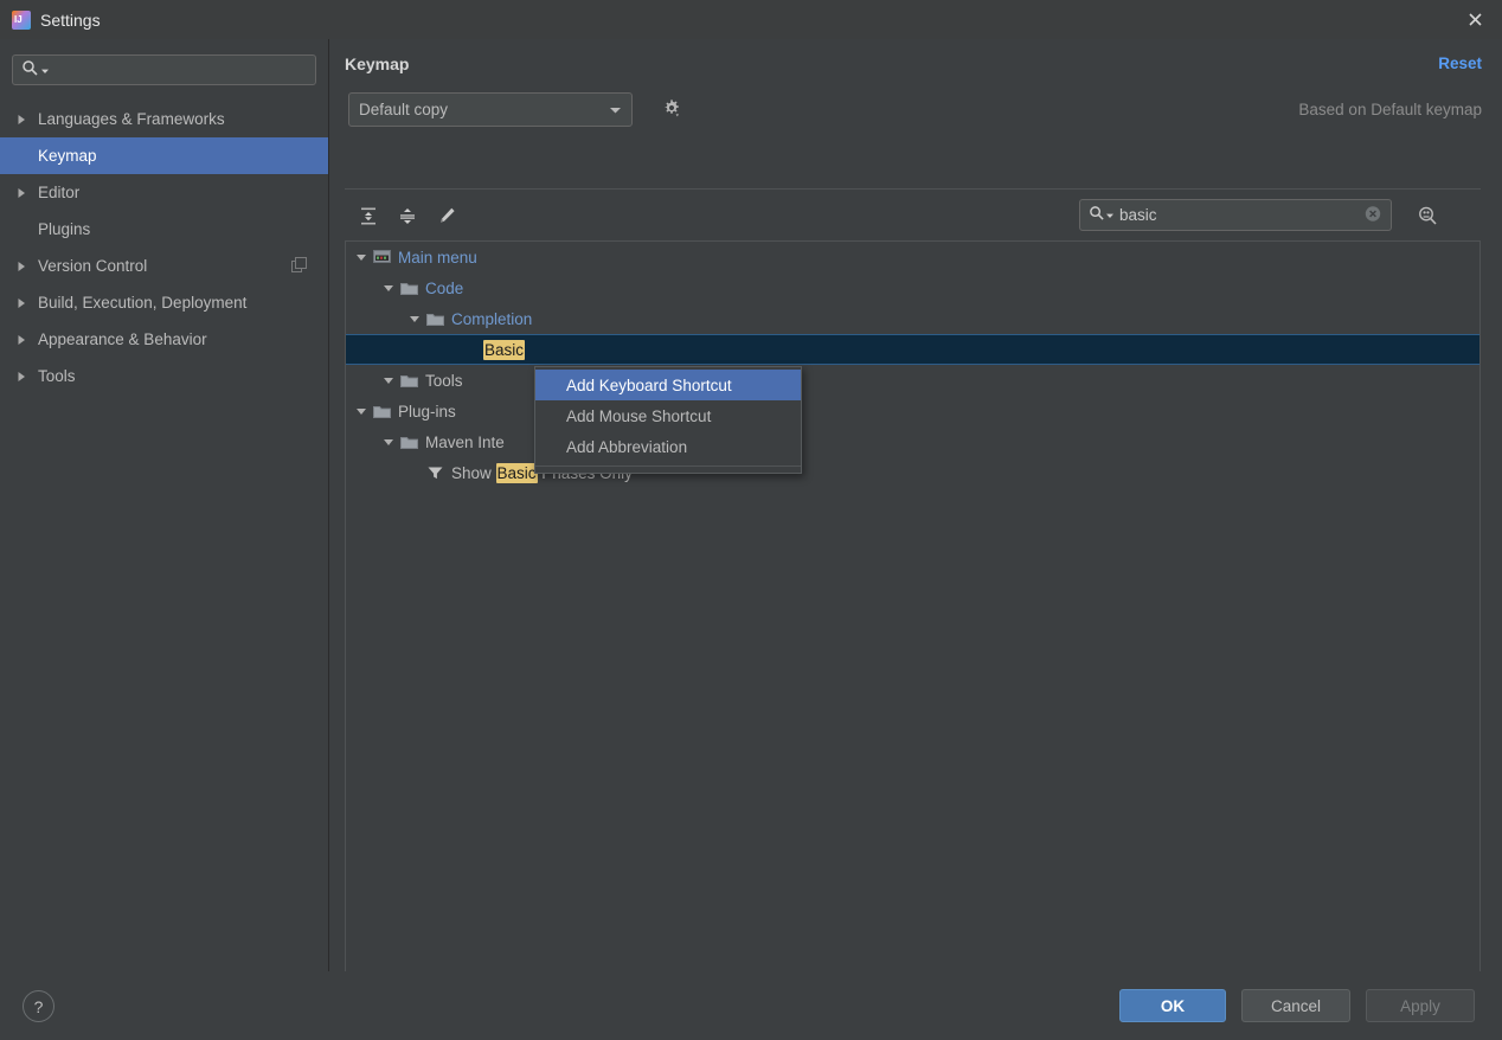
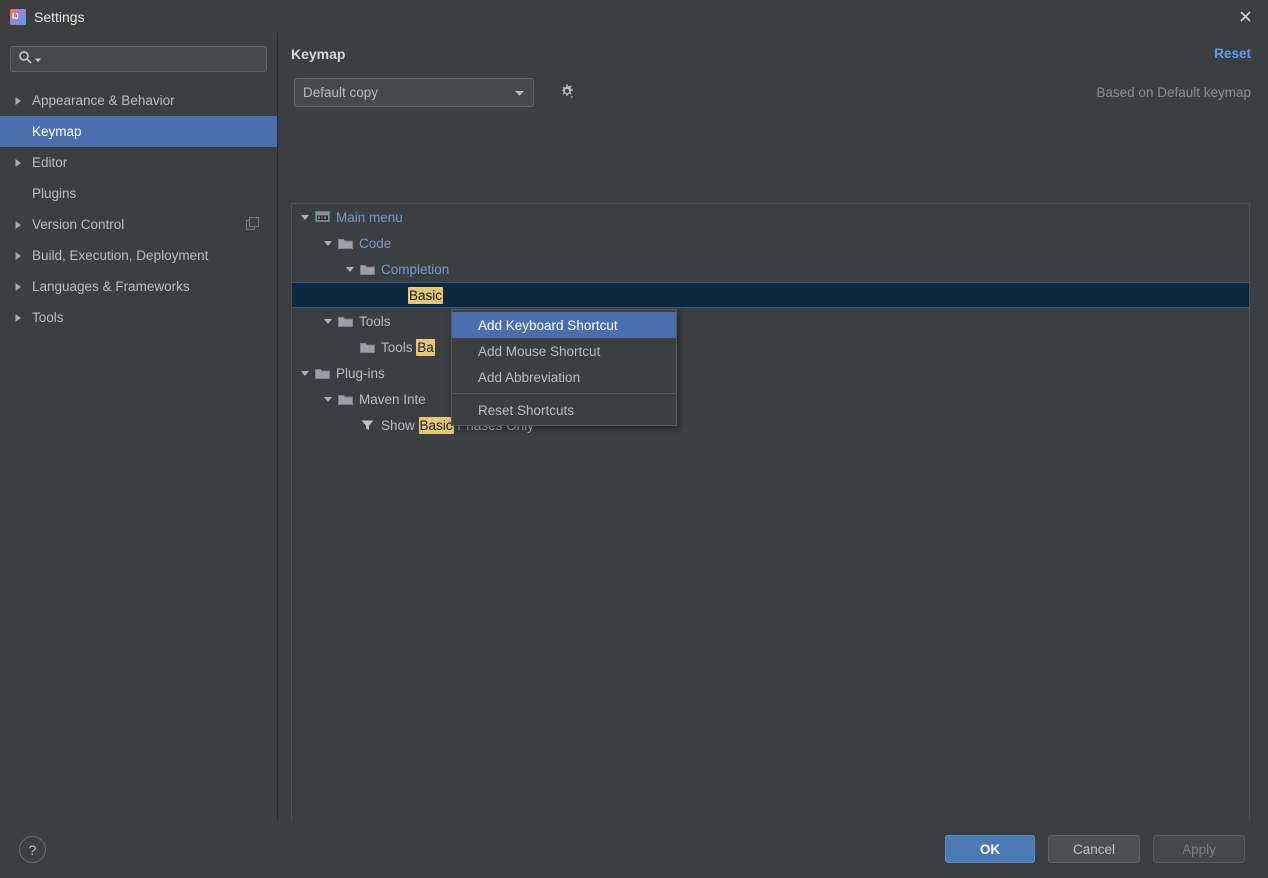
  Settings
- Languages & Frameworks
+ Appearance & Behavior
  Keymap
  Editor
  Plugins
  Version Control
  Build, Execution, Deployment
- Appearance & Behavior
+ Languages & Frameworks
  Tools
  Keymap
  Reset
  Default copy
  Based on Default keymap
- basic
  Main menu
  Code
  Completion
  Basic
  Tools
+ Tools Ba
  Plug-ins
  Maven Inte
  Add Keyboard Shortcut
  Add Mouse Shortcut
  Add Abbreviation
+ Reset Shortcuts
  ?
  OK
  Cancel
  Apply
